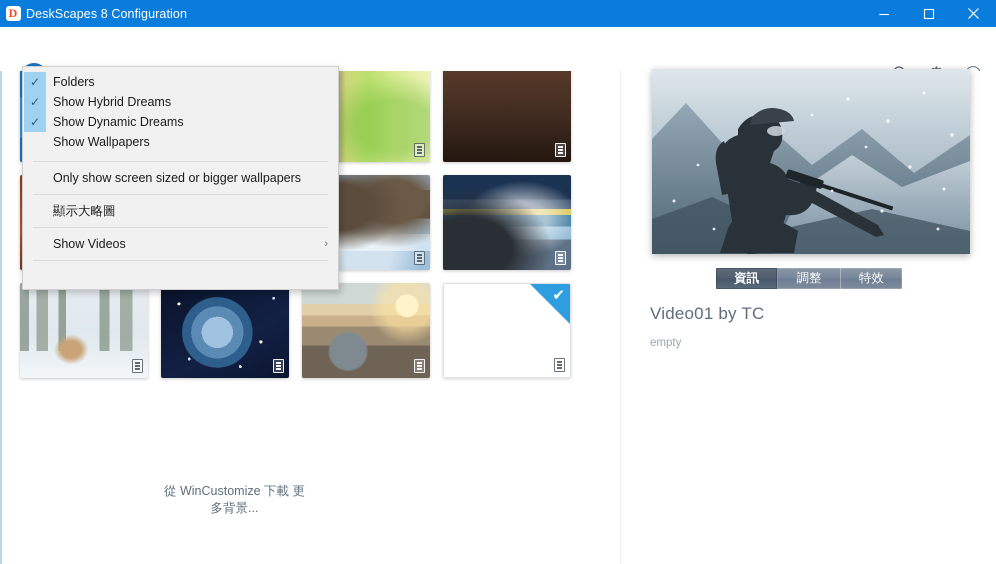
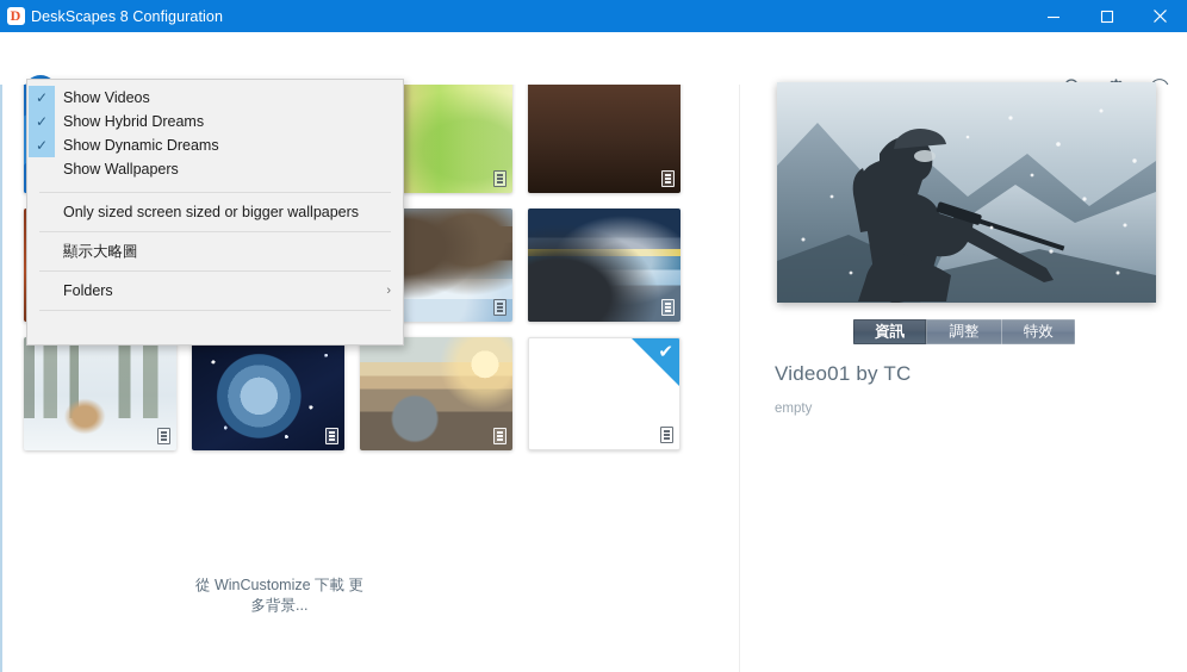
  D
  DeskScapes 8 Configuration
  ✔
  從 WinCustomize 下載 更多背景...
  資訊
  調整
  特效
  Video01 by TC
  empty
  ✓
- Folders
+ Show Videos
  ✓
  Show Hybrid Dreams
  ✓
  Show Dynamic Dreams
  Show Wallpapers
- Only show screen sized or bigger wallpapers
+ Only sized screen sized or bigger wallpapers
  顯示大略圖
- Show Videos
+ Folders
  ›
